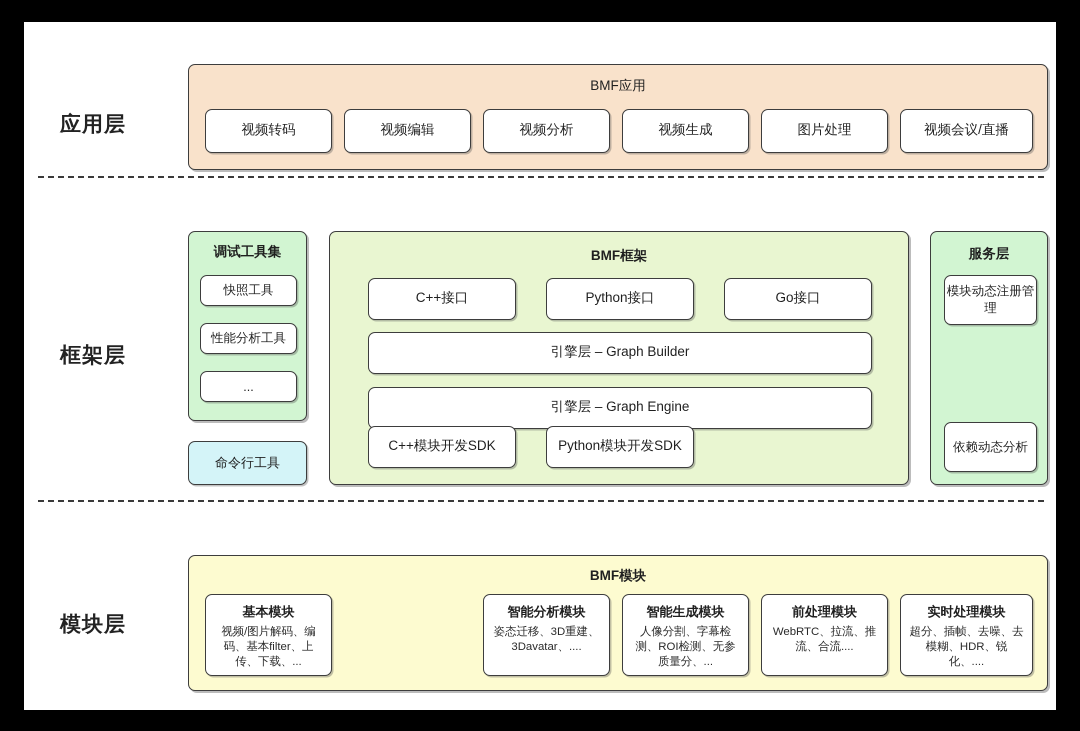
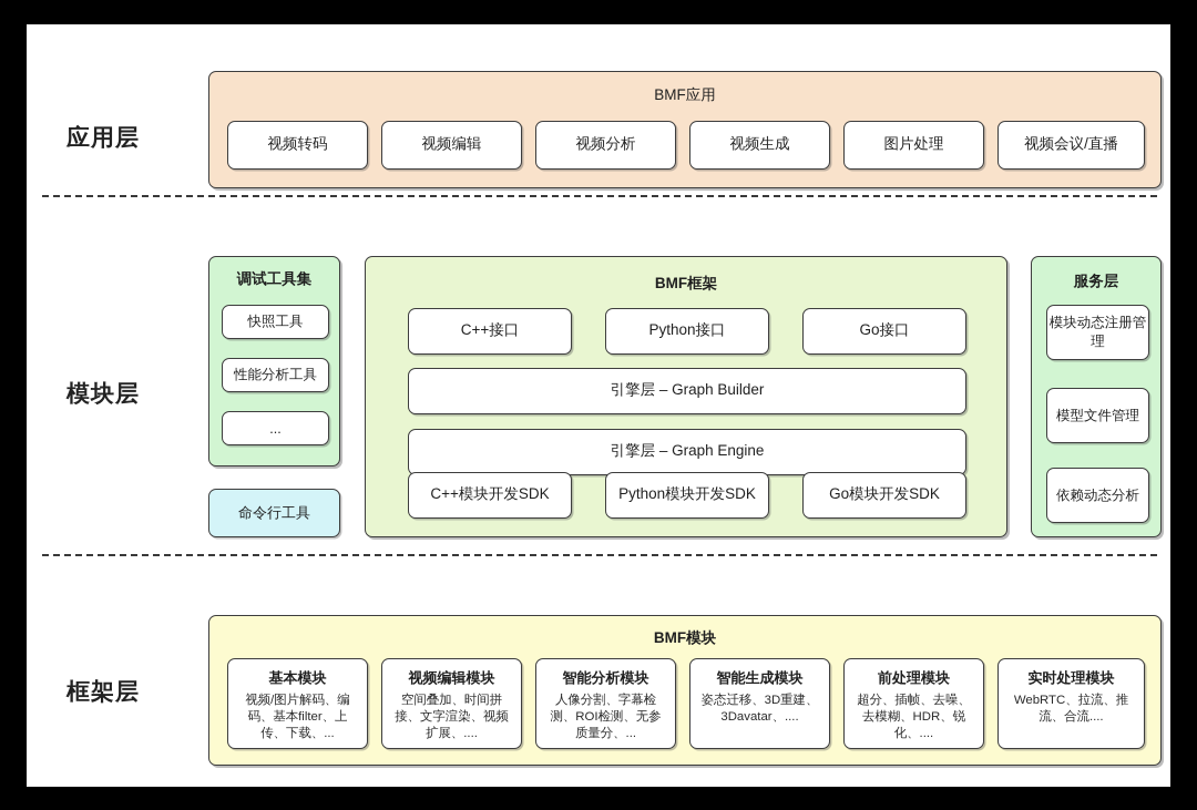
  应用层
  BMF应用
  视频转码
  视频编辑
  视频分析
  视频生成
  图片处理
  视频会议/直播
- 框架层
+ 模块层
  调试工具集
  快照工具
  性能分析工具
  ...
  命令行工具
  BMF框架
  C++接口
  Python接口
  Go接口
  引擎层 – Graph Builder
  引擎层 – Graph Engine
  C++模块开发SDK
  Python模块开发SDK
+ Go模块开发SDK
  服务层
  模块动态注册管理
+ 模型文件管理
  依赖动态分析
- 模块层
+ 框架层
  BMF模块
  基本模块
  视频/图片解码、编码、基本filter、上传、下载、...
+ 视频编辑模块
+ 空间叠加、时间拼接、文字渲染、视频扩展、....
  智能分析模块
- 姿态迁移、3D重建、3Davatar、....
+ 人像分割、字幕检测、ROI检测、无参质量分、...
  智能生成模块
- 人像分割、字幕检测、ROI检测、无参质量分、...
+ 姿态迁移、3D重建、3Davatar、....
  前处理模块
- WebRTC、拉流、推流、合流....
+ 超分、插帧、去噪、去模糊、HDR、锐化、....
  实时处理模块
- 超分、插帧、去噪、去模糊、HDR、锐化、....
+ WebRTC、拉流、推流、合流....
